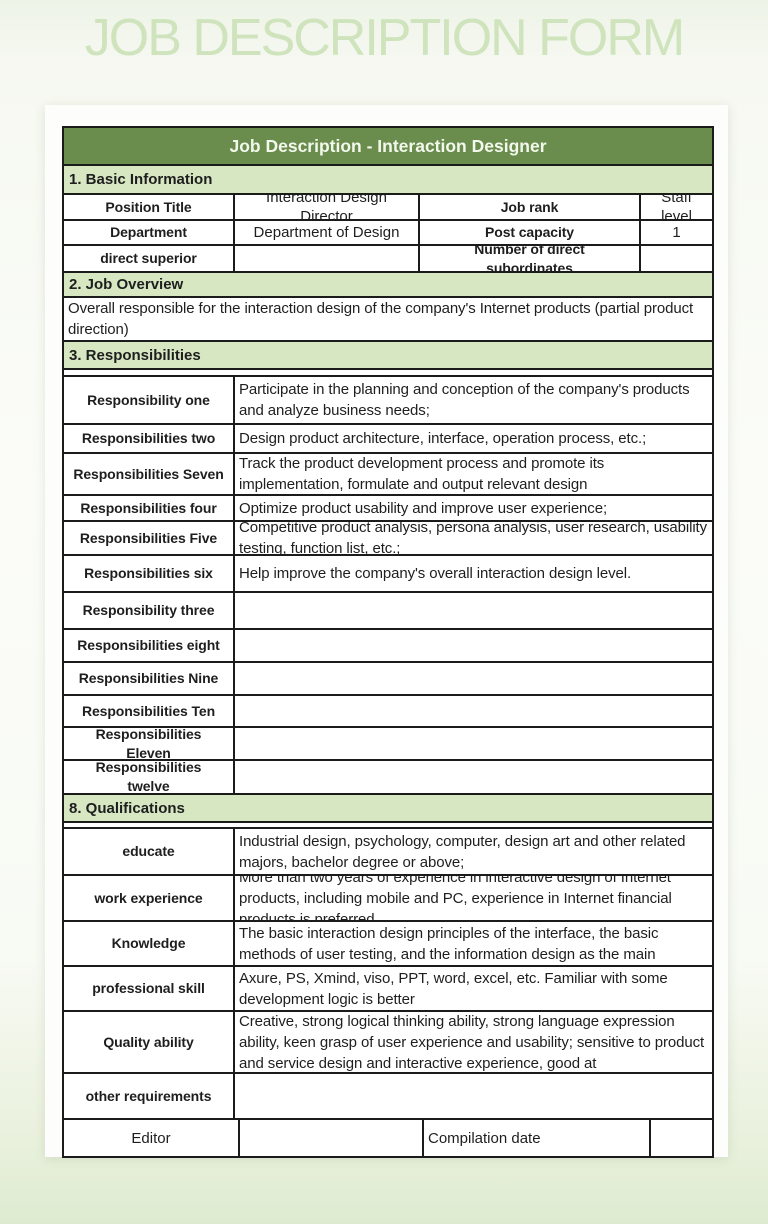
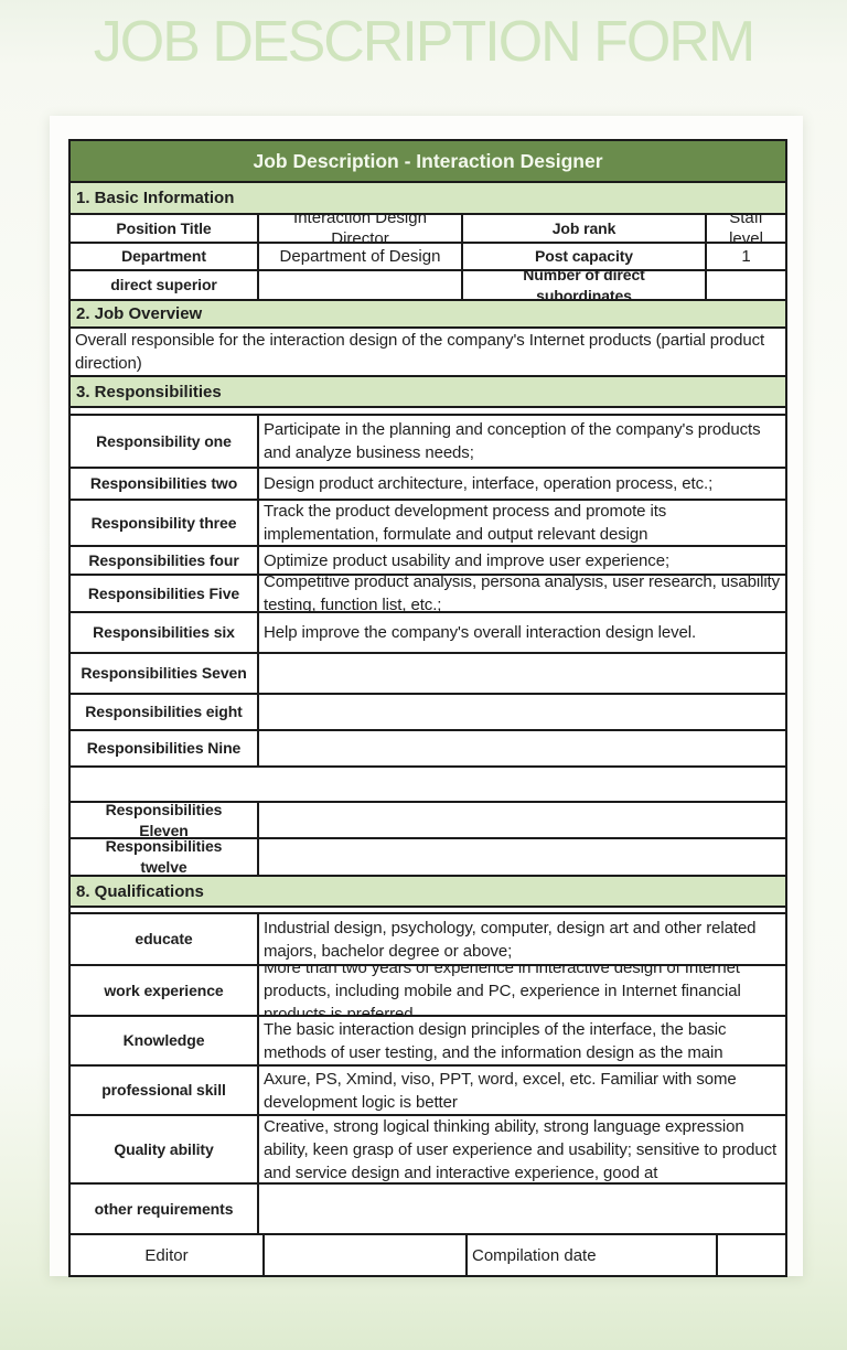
  JOB DESCRIPTION FORM
  Job Description - Interaction Designer
  1. Basic Information
  Position Title
  Interaction Design Director
  Job rank
  Staff level
  Department
  Department of Design
  Post capacity
  1
  direct superior
  Number of direct subordinates
  2. Job Overview
  Overall responsible for the interaction design of the company's Internet products (partial product direction)
  3. Responsibilities
  Responsibility one
  Participate in the planning and conception of the company's products and analyze business needs;
  Responsibilities two
  Design product architecture, interface, operation process, etc.;
- Responsibilities Seven
+ Responsibility three
  Track the product development process and promote its implementation, formulate and output relevant design
  Responsibilities four
  Optimize product usability and improve user experience;
  Responsibilities Five
  Competitive product analysis, persona analysis, user research, usability testing, function list, etc.;
  Responsibilities six
  Help improve the company's overall interaction design level.
- Responsibility three
+ Responsibilities Seven
  Responsibilities eight
  Responsibilities Nine
- Responsibilities Ten
  Responsibilities Eleven
  Responsibilities twelve
  8. Qualifications
  educate
  Industrial design, psychology, computer, design art and other related majors, bachelor degree or above;
  work experience
  More than two years of experience in interactive design of Internet products, including mobile and PC, experience in Internet financial products is preferred
  Knowledge
  The basic interaction design principles of the interface, the basic methods of user testing, and the information design as the main
  professional skill
  Axure, PS, Xmind, viso, PPT, word, excel, etc. Familiar with some development logic is better
  Quality ability
  Creative, strong logical thinking ability, strong language expression ability, keen grasp of user experience and usability; sensitive to product and service design and interactive experience, good at
  other requirements
  Editor
  Compilation date
